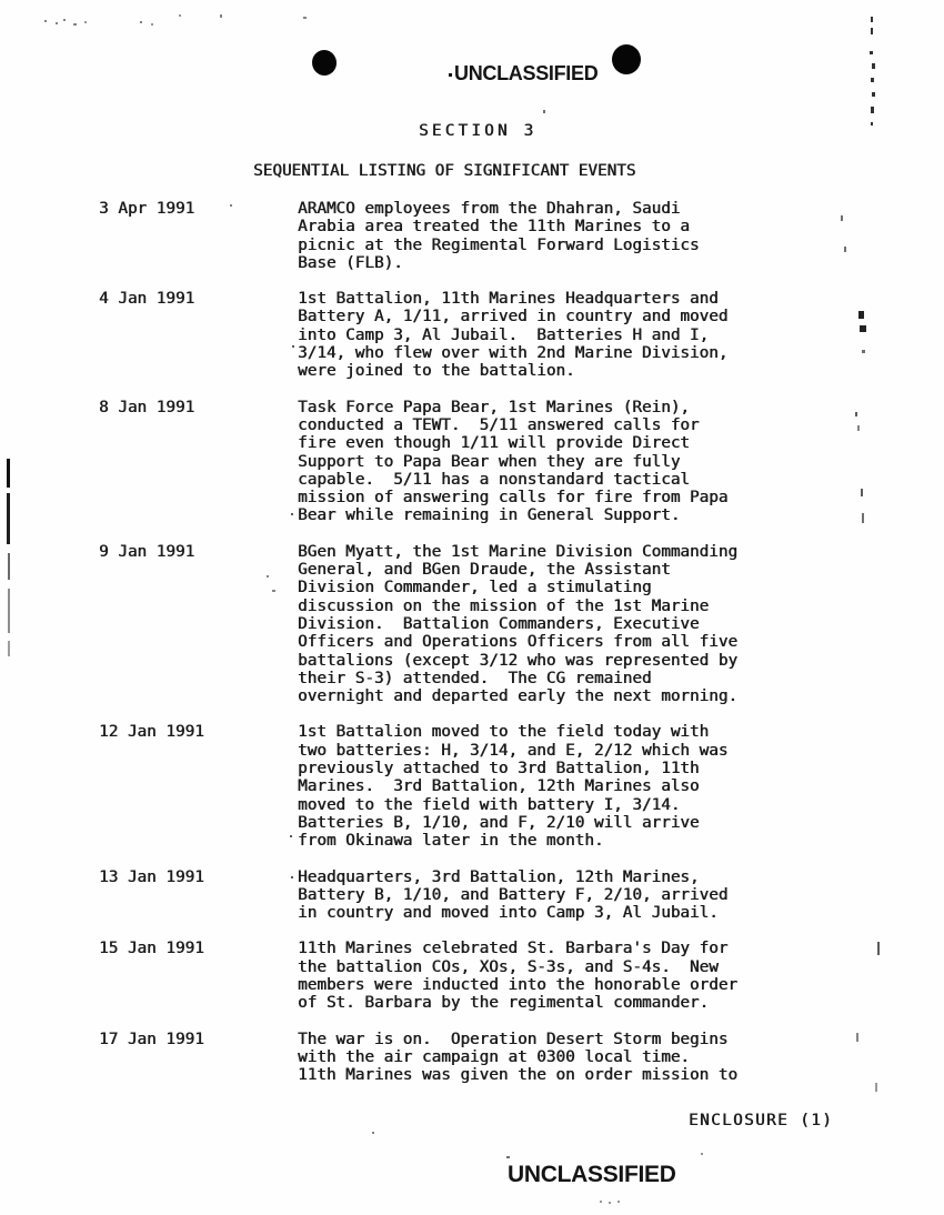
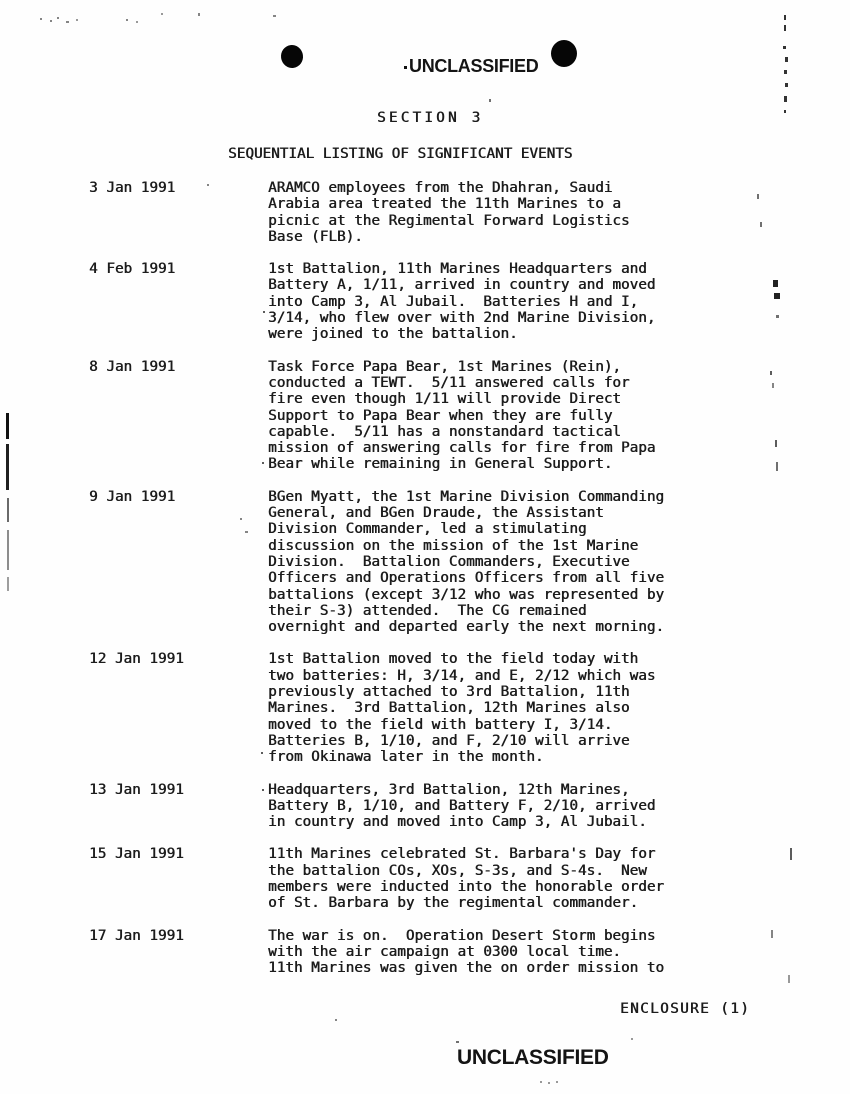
  UNCLASSIFIED
  SECTION 3
  SEQUENTIAL LISTING OF SIGNIFICANT EVENTS
- 3 Apr 1991
+ 3 Jan 1991
  ARAMCO employees from the Dhahran, Saudi
  Arabia area treated the 11th Marines to a
  picnic at the Regimental Forward Logistics
  Base (FLB).
- 4 Jan 1991
+ 4 Feb 1991
  1st Battalion, 11th Marines Headquarters and
  Battery A, 1/11, arrived in country and moved
  into Camp 3, Al Jubail. Batteries H and I,
  3/14, who flew over with 2nd Marine Division,
  were joined to the battalion.
  8 Jan 1991
  Task Force Papa Bear, 1st Marines (Rein),
  conducted a TEWT. 5/11 answered calls for
  fire even though 1/11 will provide Direct
  Support to Papa Bear when they are fully
  capable. 5/11 has a nonstandard tactical
  mission of answering calls for fire from Papa
  Bear while remaining in General Support.
  9 Jan 1991
  BGen Myatt, the 1st Marine Division Commanding
  General, and BGen Draude, the Assistant
  Division Commander, led a stimulating
  discussion on the mission of the 1st Marine
  Division. Battalion Commanders, Executive
  Officers and Operations Officers from all five
  battalions (except 3/12 who was represented by
  their S-3) attended. The CG remained
  overnight and departed early the next morning.
  12 Jan 1991
  1st Battalion moved to the field today with
  two batteries: H, 3/14, and E, 2/12 which was
  previously attached to 3rd Battalion, 11th
  Marines. 3rd Battalion, 12th Marines also
  moved to the field with battery I, 3/14.
  Batteries B, 1/10, and F, 2/10 will arrive
  from Okinawa later in the month.
  13 Jan 1991
  Headquarters, 3rd Battalion, 12th Marines,
  Battery B, 1/10, and Battery F, 2/10, arrived
  in country and moved into Camp 3, Al Jubail.
  15 Jan 1991
  11th Marines celebrated St. Barbara's Day for
  the battalion COs, XOs, S-3s, and S-4s. New
  members were inducted into the honorable order
  of St. Barbara by the regimental commander.
  17 Jan 1991
  The war is on. Operation Desert Storm begins
  with the air campaign at 0300 local time.
  11th Marines was given the on order mission to
  ENCLOSURE (1)
  UNCLASSIFIED
